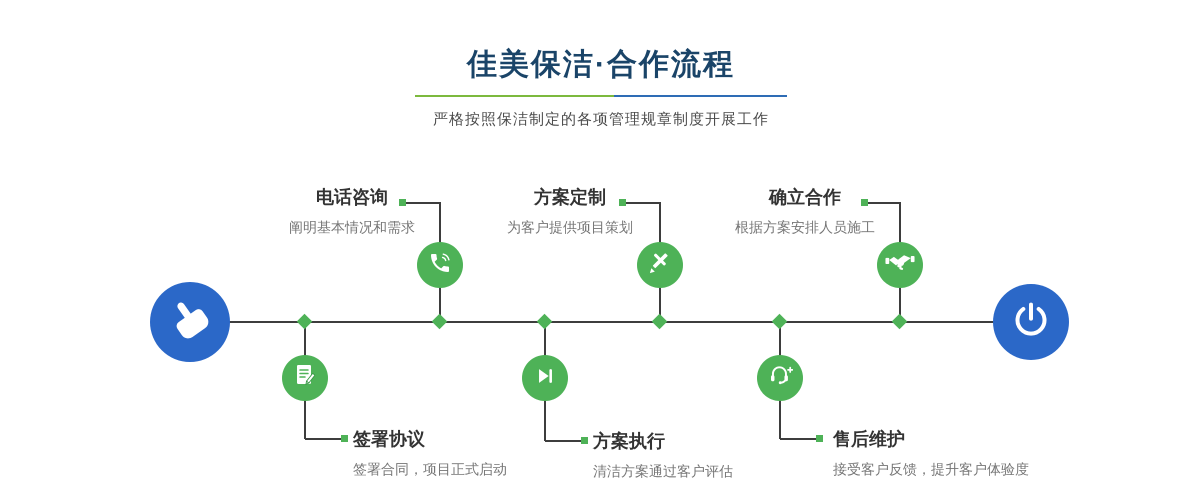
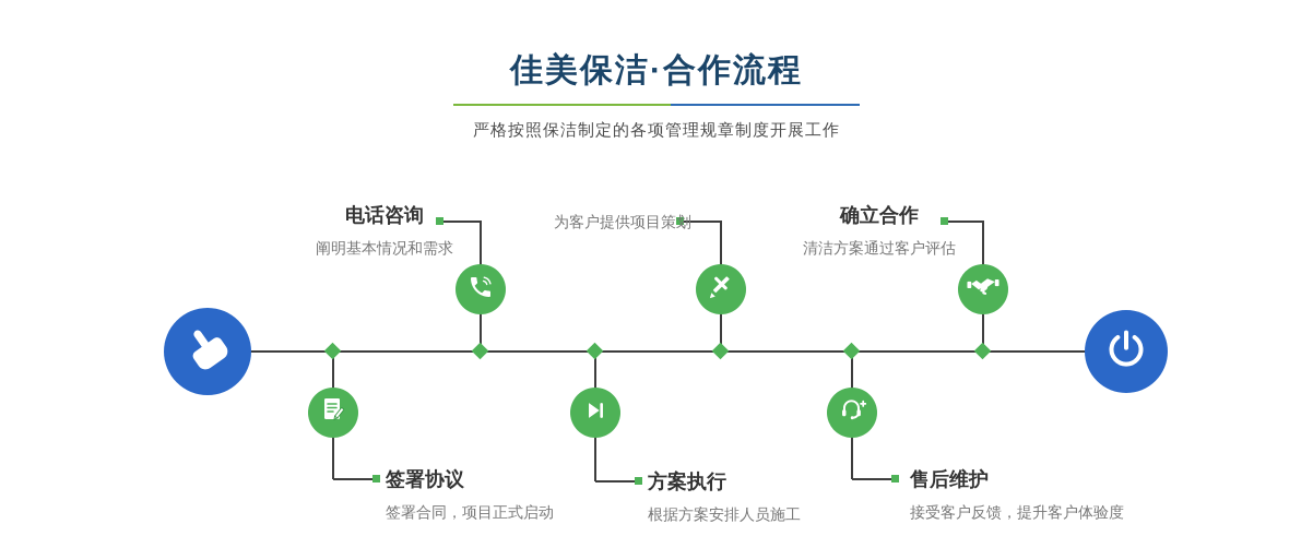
  佳美保洁·合作流程
  严格按照保洁制定的各项管理规章制度开展工作
  电话咨询
  阐明基本情况和需求
- 方案定制
  为客户提供项目策划
  确立合作
- 根据方案安排人员施工
+ 清洁方案通过客户评估
  签署协议
  签署合同，项目正式启动
  方案执行
- 清洁方案通过客户评估
+ 根据方案安排人员施工
  售后维护
  接受客户反馈，提升客户体验度
